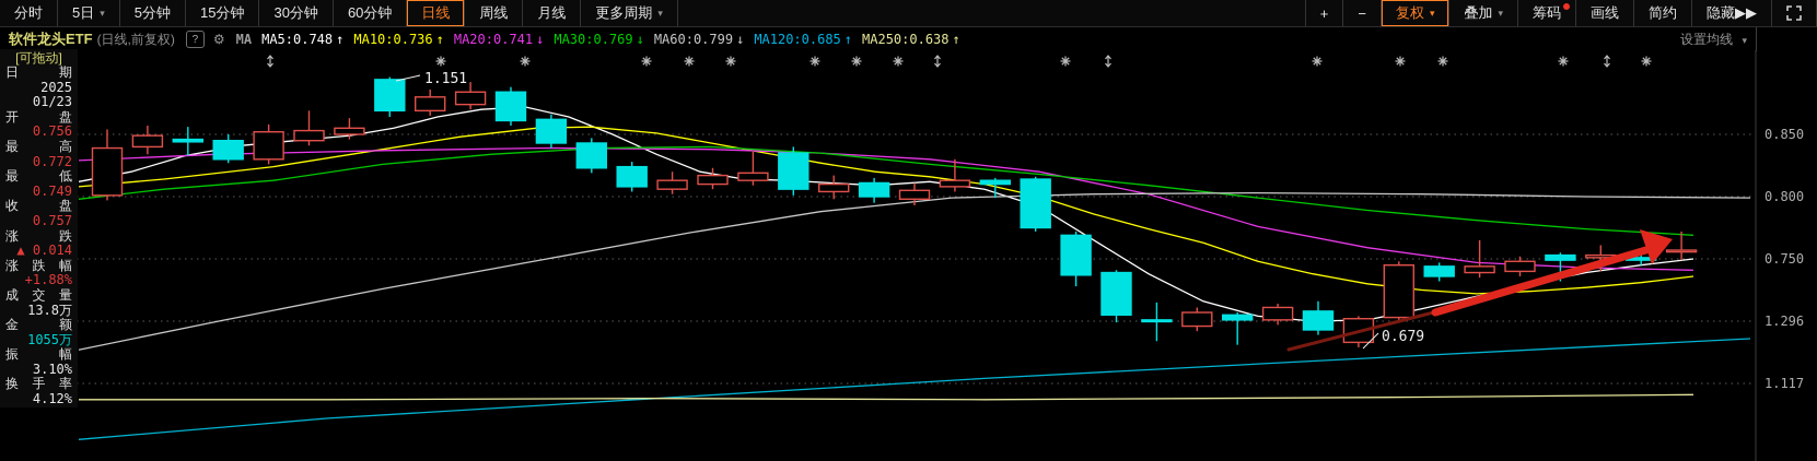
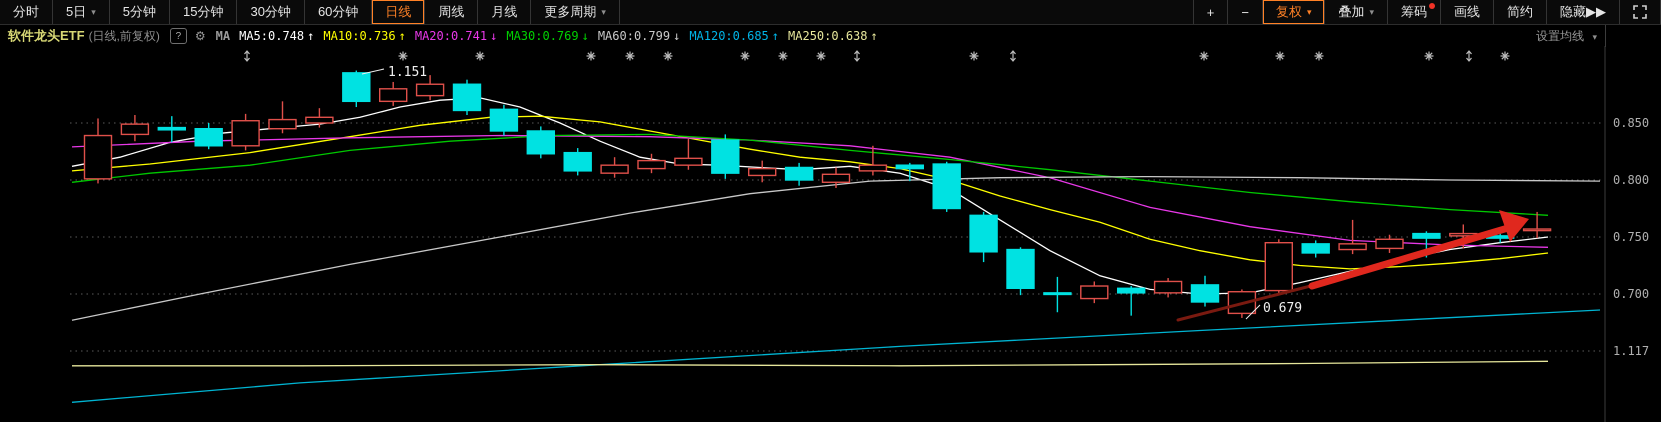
  分时
  5日
  ▾
  5分钟
  15分钟
  30分钟
  60分钟
  日线
  周线
  月线
  更多周期
  ▾
  +
  −
  复权
  ▾
  叠加
  ▾
  筹码
  画线
  简约
  隐藏▶▶
  软件龙头ETF
  (日线,前复权)
  ?
  ⚙
  MA
  MA5:0.748 ↑
  MA10:0.736 ↑
  MA20:0.741 ↓
  MA30:0.769 ↓
  MA60:0.799 ↓
  MA120:0.685 ↑
  MA250:0.638 ↑
  设置均线 ▾
  0.850
  0.800
  0.750
- 1.296
+ 0.700
  1.117
  1.151
  0.679
- [可拖动]
- 日期
- 2025
- 01/23
- 开盘
- 0.756
- 最高
- 0.772
- 最低
- 0.749
- 收盘
- 0.757
- 涨跌
- ▲ 0.014
- 涨跌幅
- +1.88%
- 成交量
- 13.8万
- 金额
- 1055万
- 振幅
- 3.10%
- 换手率
- 4.12%
